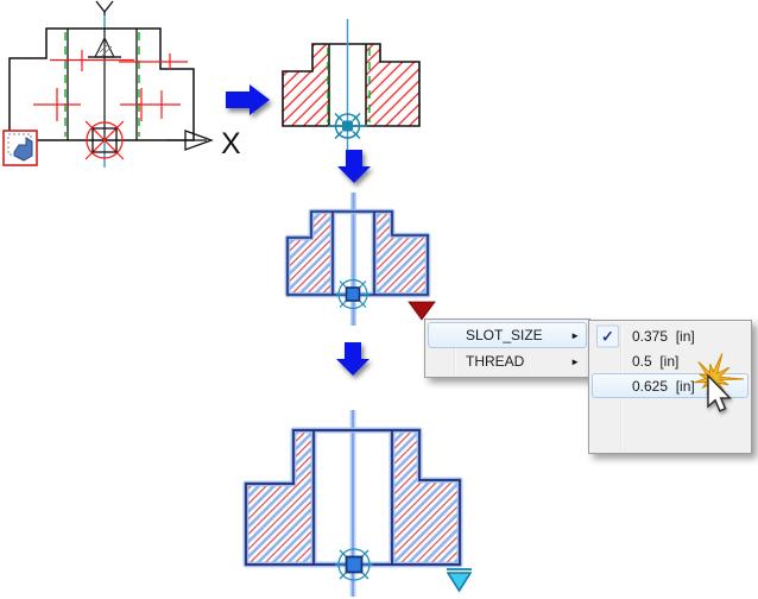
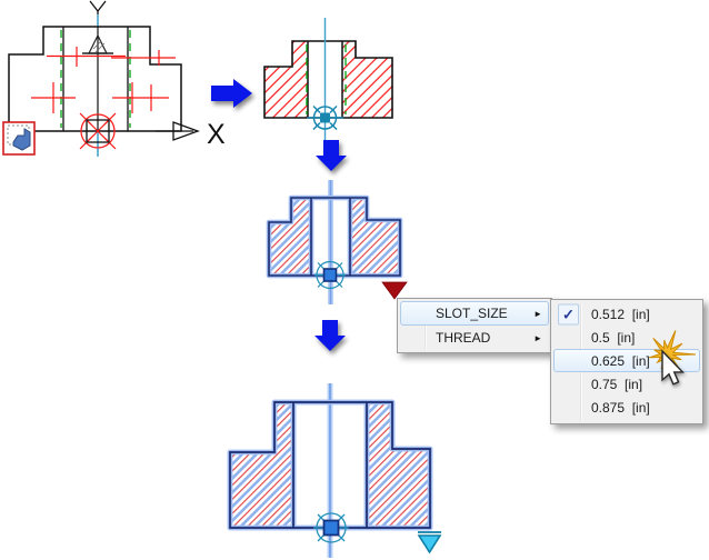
  X
  SLOT_SIZE
  ►
  THREAD
  ►
  ✓
- 0.375 [in]
+ 0.512 [in]
  0.5 [in]
  0.625 [in]
+ 0.75 [in]
+ 0.875 [in]
